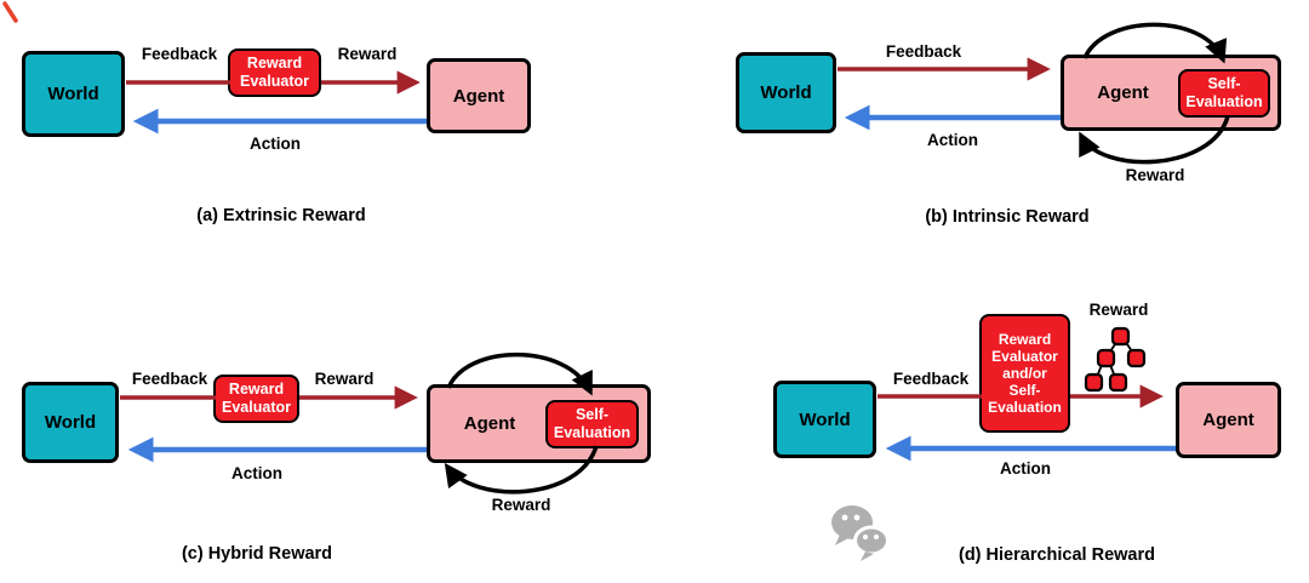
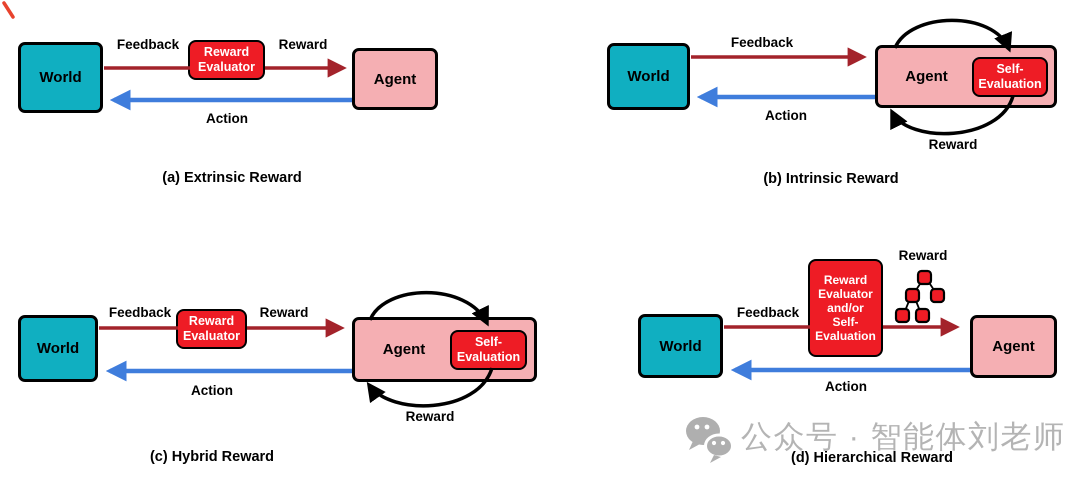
  World
  Reward
  Evaluator
  Agent
  Feedback
  Reward
  Action
  (a) Extrinsic Reward
  World
  Agent
  Self-
  Evaluation
  Feedback
  Reward
  Action
  (b) Intrinsic Reward
  World
  Reward
  Evaluator
  Agent
  Self-
  Evaluation
  Feedback
  Reward
  Reward
  Action
  (c) Hybrid Reward
  World
  Reward
  Evaluator
  and/or
  Self-
  Evaluation
  Agent
  Feedback
  Reward
  Action
+ 公众号 · 智能体刘老师
  (d) Hierarchical Reward
